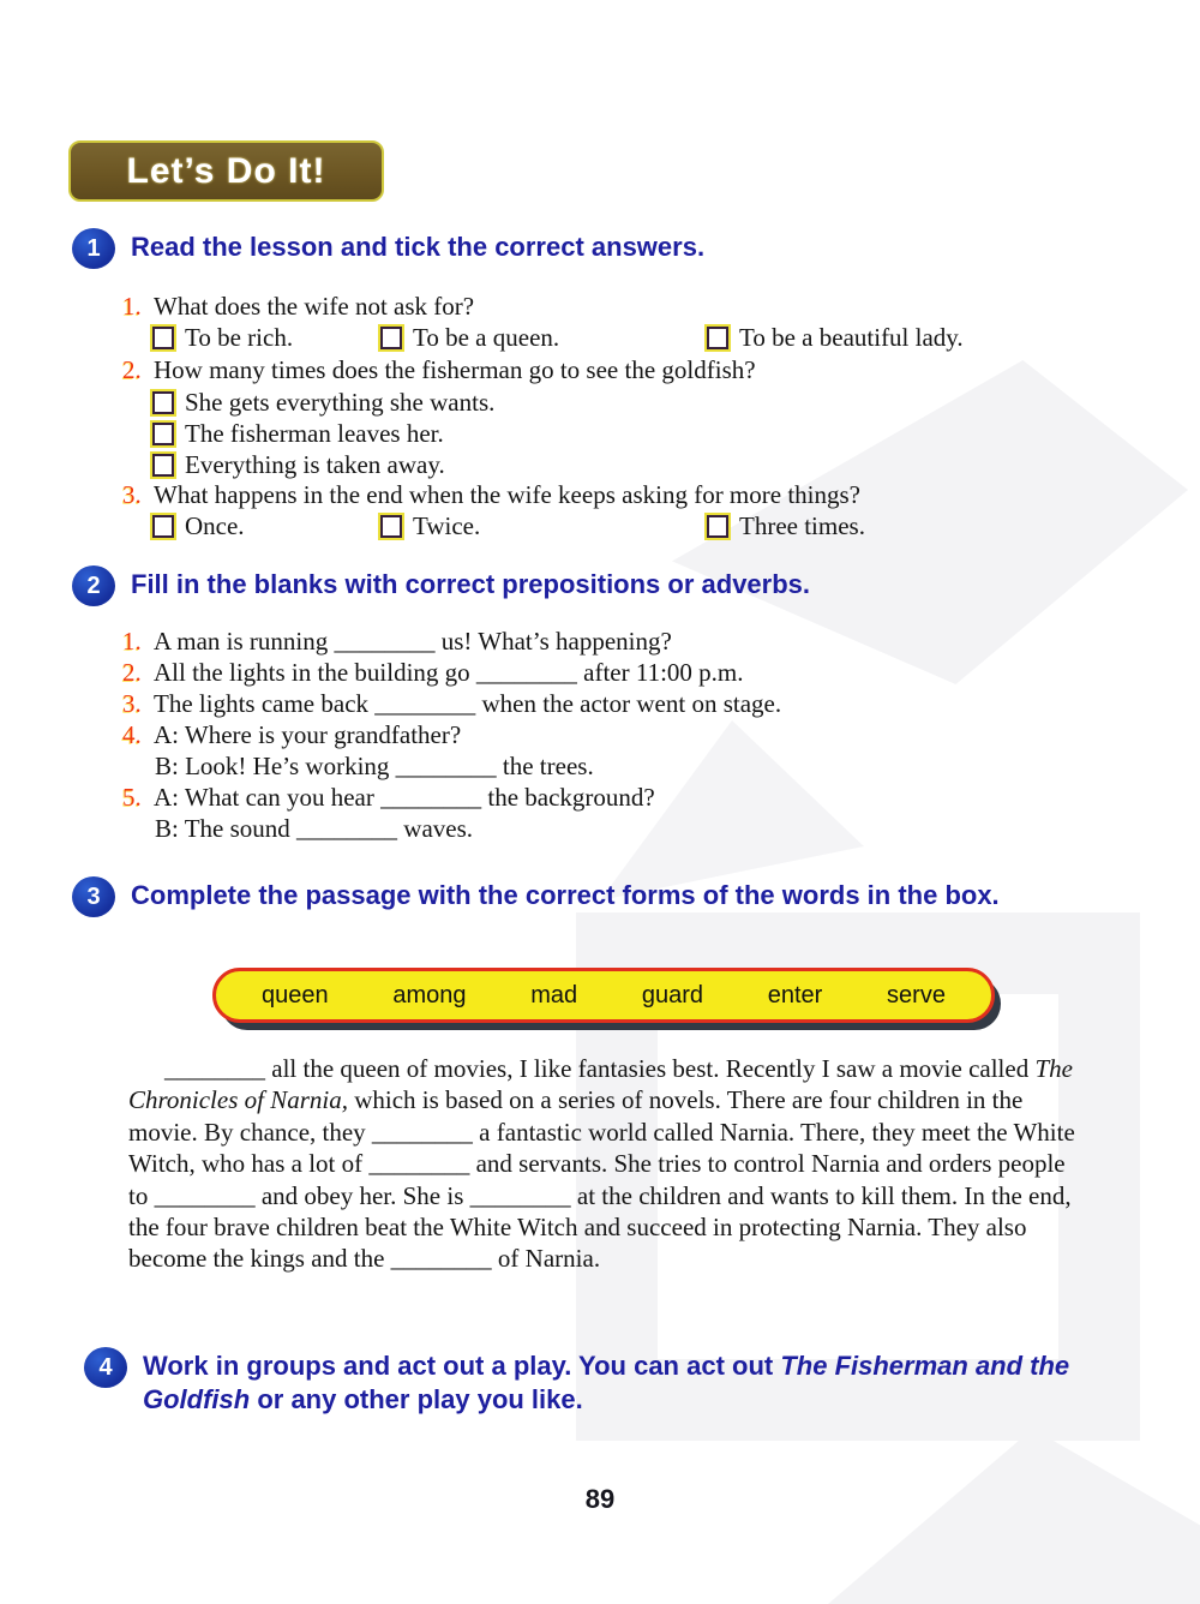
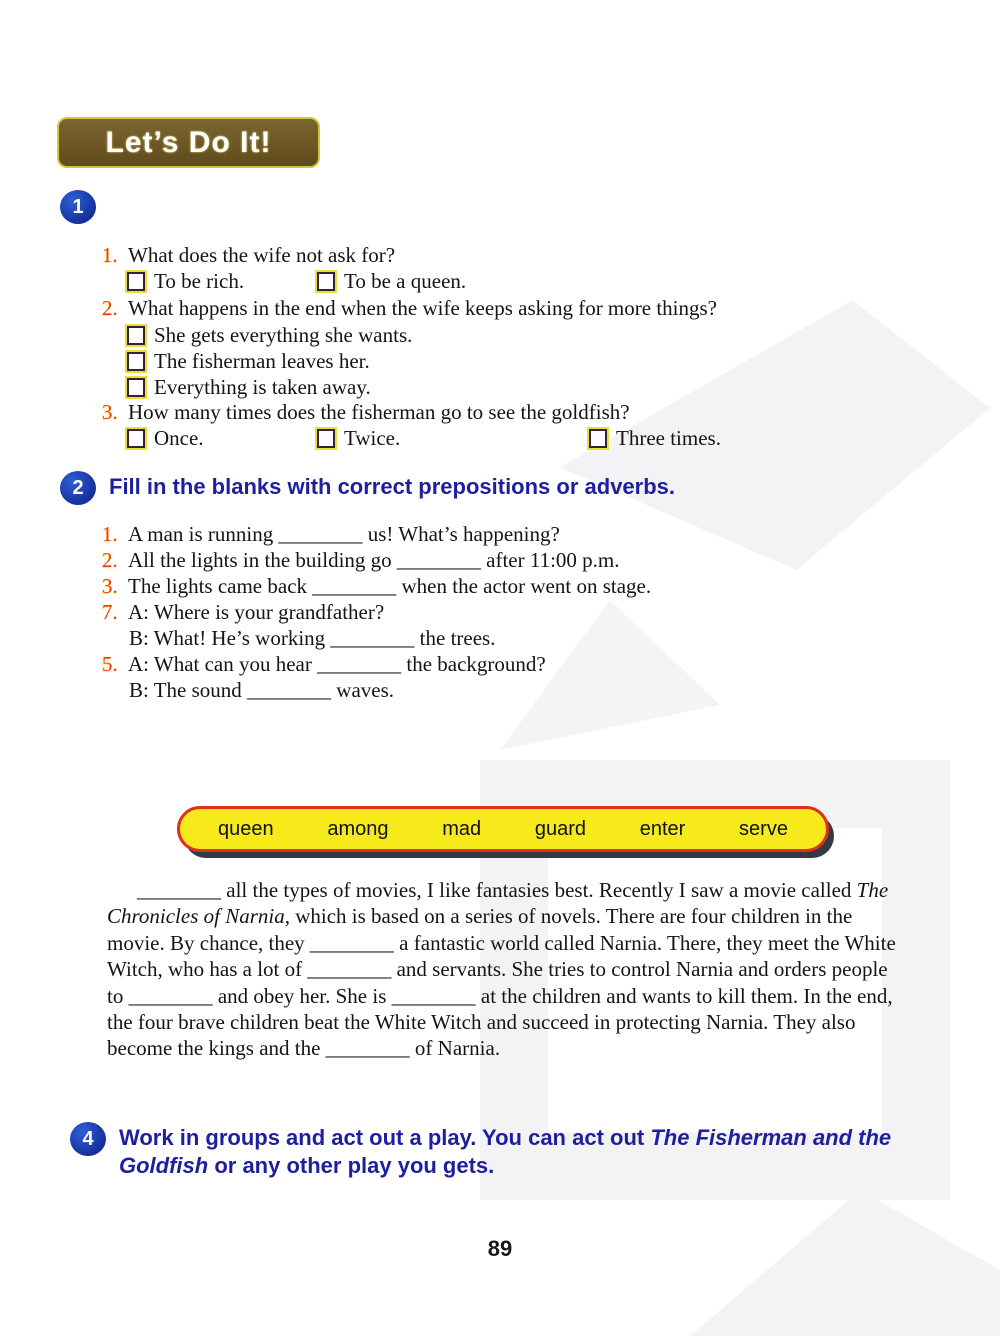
  Let’s Do It!
  1
- Read the lesson and tick the correct answers.
  1. What does the wife not ask for?
  To be rich.
  To be a queen.
- To be a beautiful lady.
- 2. How many times does the fisherman go to see the goldfish?
+ 2. What happens in the end when the wife keeps asking for more things?
  She gets everything she wants.
  The fisherman leaves her.
  Everything is taken away.
- 3. What happens in the end when the wife keeps asking for more things?
+ 3. How many times does the fisherman go to see the goldfish?
  Once.
  Twice.
  Three times.
  2
  Fill in the blanks with correct prepositions or adverbs.
  1. A man is running ________ us! What’s happening?
  2. All the lights in the building go ________ after 11:00 p.m.
  3. The lights came back ________ when the actor went on stage.
- 4. A: Where is your grandfather?
+ 7. A: Where is your grandfather?
- B: Look! He’s working ________ the trees.
+ B: What! He’s working ________ the trees.
  5. A: What can you hear ________ the background?
  B: The sound ________ waves.
- 3
- Complete the passage with the correct forms of the words in the box.
  queen
  among
  mad
  guard
  enter
  serve
- ________ all the queen of movies, I like fantasies best. Recently I saw a movie called The Chronicles of Narnia, which is based on a series of novels. There are four children in the movie. By chance, they ________ a fantastic world called Narnia. There, they meet the White Witch, who has a lot of ________ and servants. She tries to control Narnia and orders people to ________ and obey her. She is ________ at the children and wants to kill them. In the end, the four brave children beat the White Witch and succeed in protecting Narnia. They also become the kings and the ________ of Narnia.
+ ________ all the types of movies, I like fantasies best. Recently I saw a movie called The Chronicles of Narnia, which is based on a series of novels. There are four children in the movie. By chance, they ________ a fantastic world called Narnia. There, they meet the White Witch, who has a lot of ________ and servants. She tries to control Narnia and orders people to ________ and obey her. She is ________ at the children and wants to kill them. In the end, the four brave children beat the White Witch and succeed in protecting Narnia. They also become the kings and the ________ of Narnia.
  4
- Work in groups and act out a play. You can act out The Fisherman and the Goldfish or any other play you like.
+ Work in groups and act out a play. You can act out The Fisherman and the Goldfish or any other play you gets.
  89
